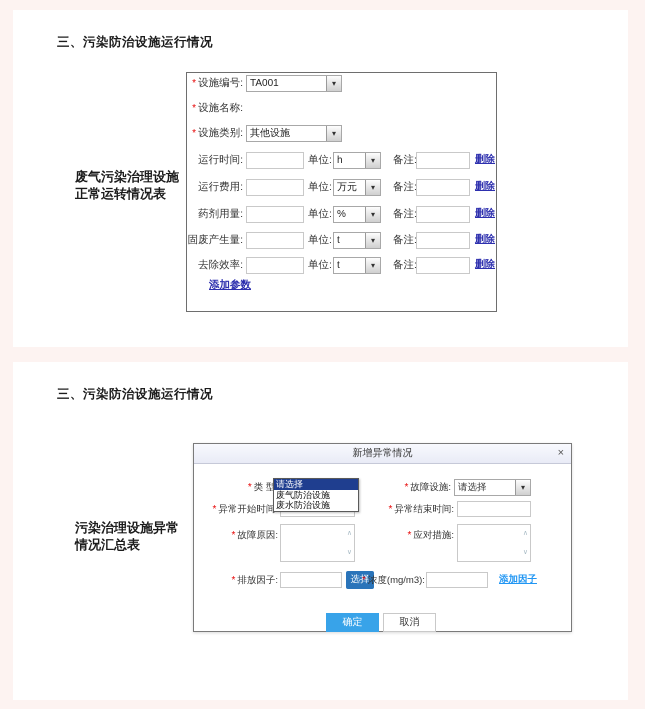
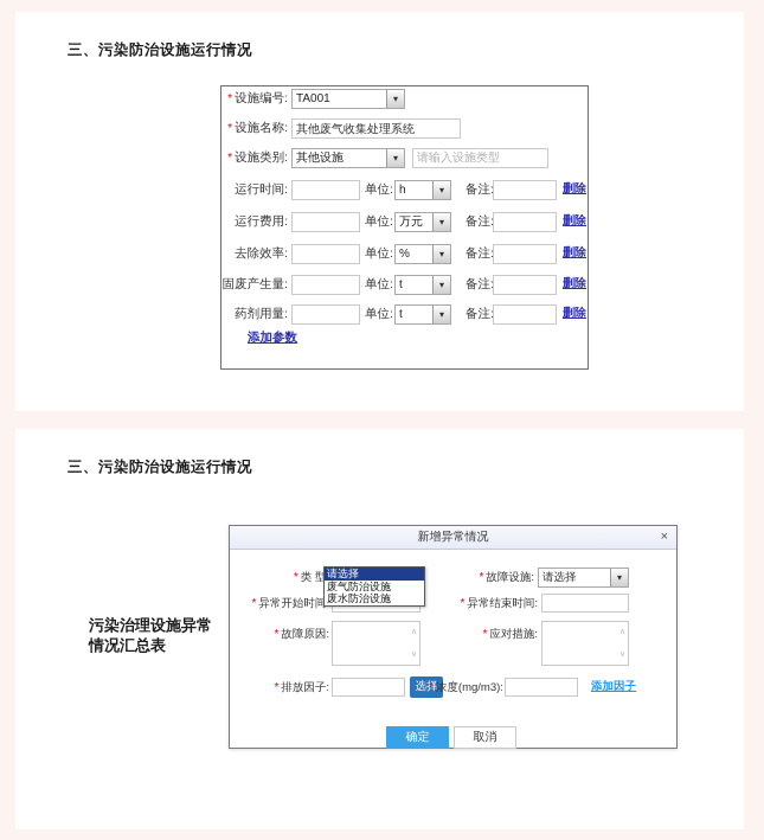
  三、污染防治设施运行情况
- 废气污染治理设施
- 正常运转情况表
  * 设施编号:
  TA001
  ▾
  * 设施名称:
+ 其他废气收集处理系统
  * 设施类别:
  其他设施
  ▾
+ 请输入设施类型
  运行时间:
  单位:
  h
  ▾
  删除
  运行费用:
  单位:
  万元
  ▾
  删除
- 药剂用量:
+ 去除效率:
  单位:
  %
  ▾
  删除
  固废产生量:
  单位:
  t
  ▾
  删除
- 去除效率:
+ 药剂用量:
  单位:
  t
  ▾
  删除
  添加参数
  三、污染防治设施运行情况
  污染治理设施异常
  情况汇总表
  新增异常情况
  ×
  * 类 型
  请选择
  废气防治设施
  废水防治设施
  * 故障设施:
  请选择
  ▾
  * 异常开始时间
  * 异常结束时间:
  * 故障原因:
  * 应对措施:
  * 排放因子:
  选择
  * 浓度(mg/m3):
  添加因子
  确定
  取消
